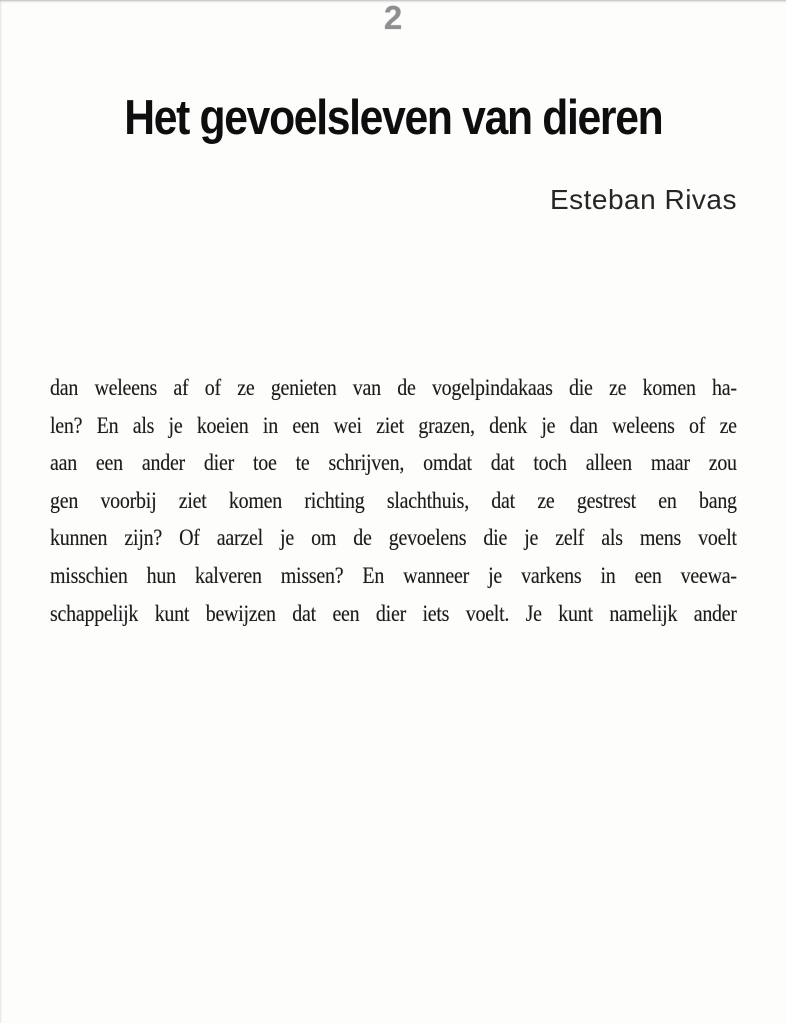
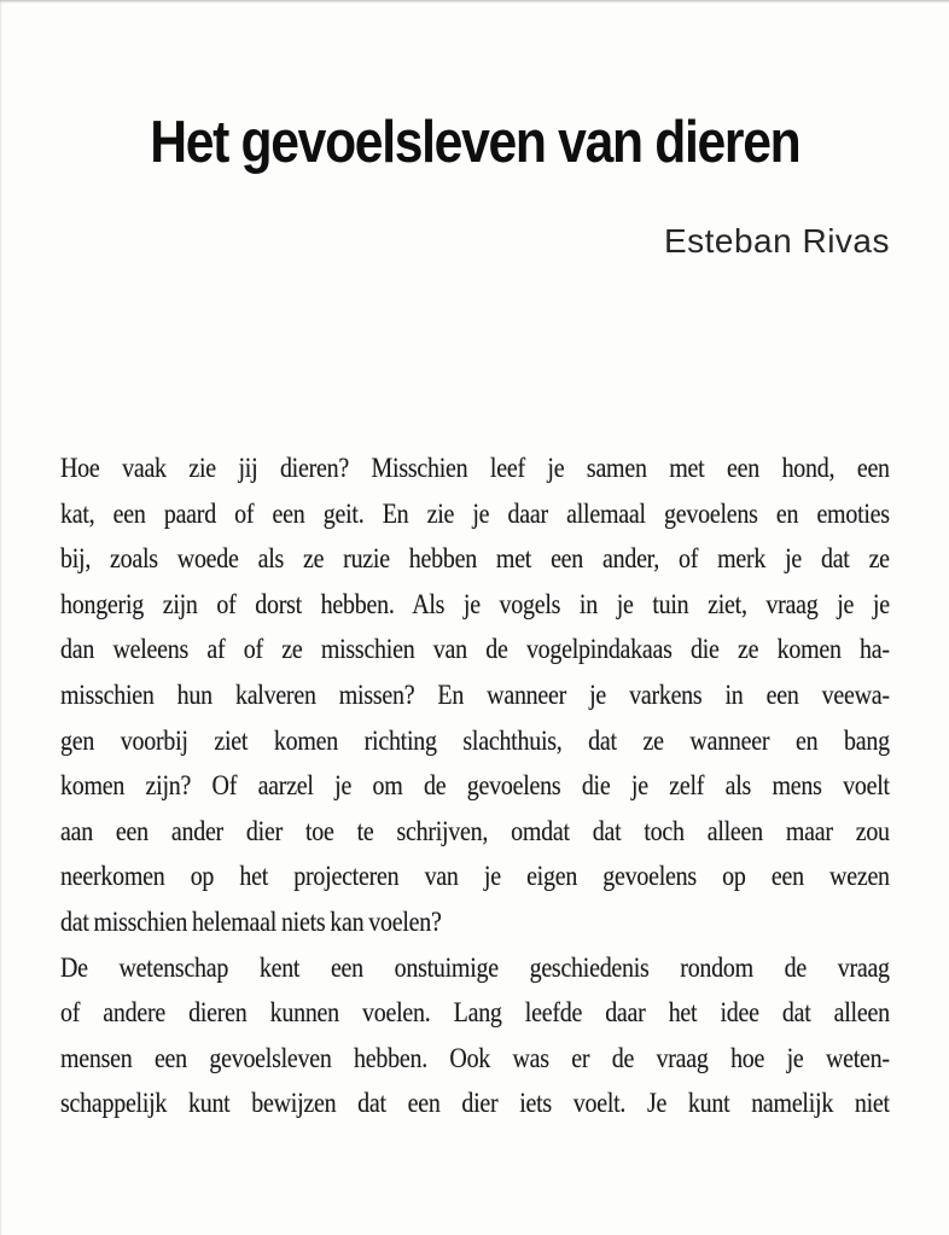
- 2
  Het gevoelsleven van dieren
  Esteban Rivas
+ Hoe vaak zie jij dieren? Misschien leef je samen met een hond, een
+ kat, een paard of een geit. En zie je daar allemaal gevoelens en emoties
+ bij, zoals woede als ze ruzie hebben met een ander, of merk je dat ze
+ hongerig zijn of dorst hebben. Als je vogels in je tuin ziet, vraag je je
- dan weleens af of ze genieten van de vogelpindakaas die ze komen ha-
+ dan weleens af of ze misschien van de vogelpindakaas die ze komen ha-
- len? En als je koeien in een wei ziet grazen, denk je dan weleens of ze
- aan een ander dier toe te schrijven, omdat dat toch alleen maar zou
+ misschien hun kalveren missen? En wanneer je varkens in een veewa-
- gen voorbij ziet komen richting slachthuis, dat ze gestrest en bang
+ gen voorbij ziet komen richting slachthuis, dat ze wanneer en bang
- kunnen zijn? Of aarzel je om de gevoelens die je zelf als mens voelt
+ komen zijn? Of aarzel je om de gevoelens die je zelf als mens voelt
- misschien hun kalveren missen? En wanneer je varkens in een veewa-
+ aan een ander dier toe te schrijven, omdat dat toch alleen maar zou
+ neerkomen op het projecteren van je eigen gevoelens op een wezen
+ dat misschien helemaal niets kan voelen?
+ De wetenschap kent een onstuimige geschiedenis rondom de vraag
+ of andere dieren kunnen voelen. Lang leefde daar het idee dat alleen
+ mensen een gevoelsleven hebben. Ook was er de vraag hoe je weten-
- schappelijk kunt bewijzen dat een dier iets voelt. Je kunt namelijk ander
+ schappelijk kunt bewijzen dat een dier iets voelt. Je kunt namelijk niet
